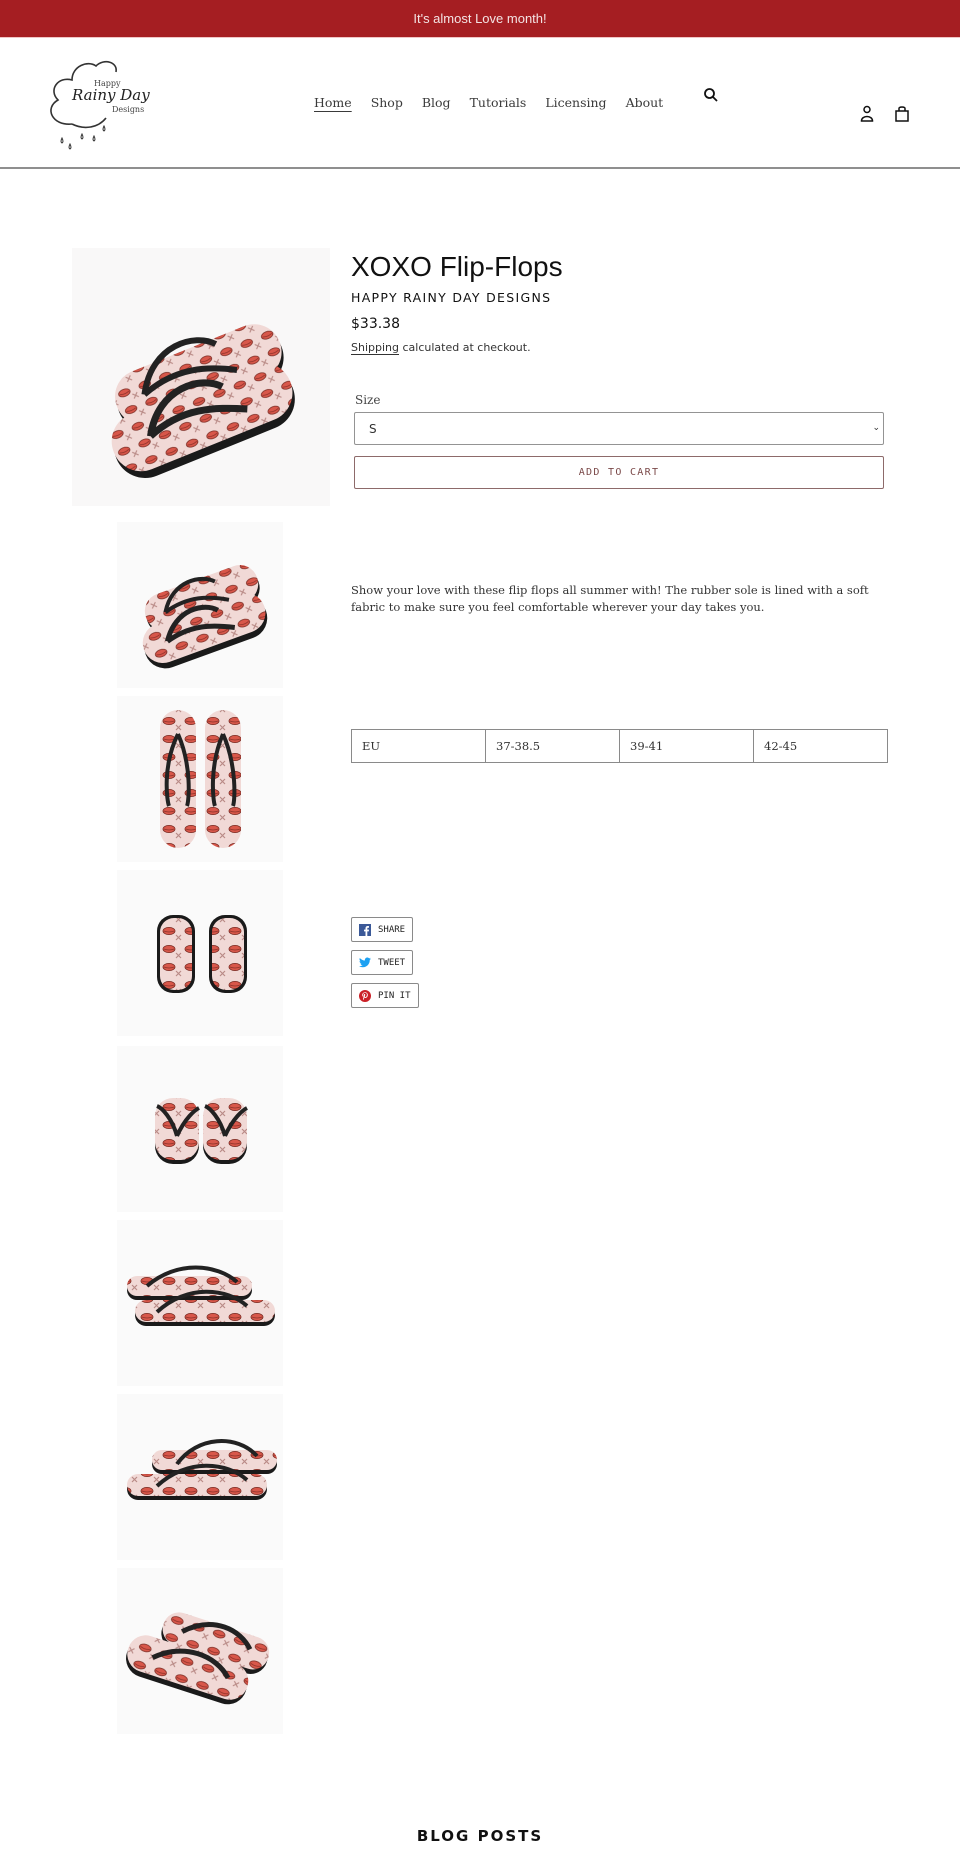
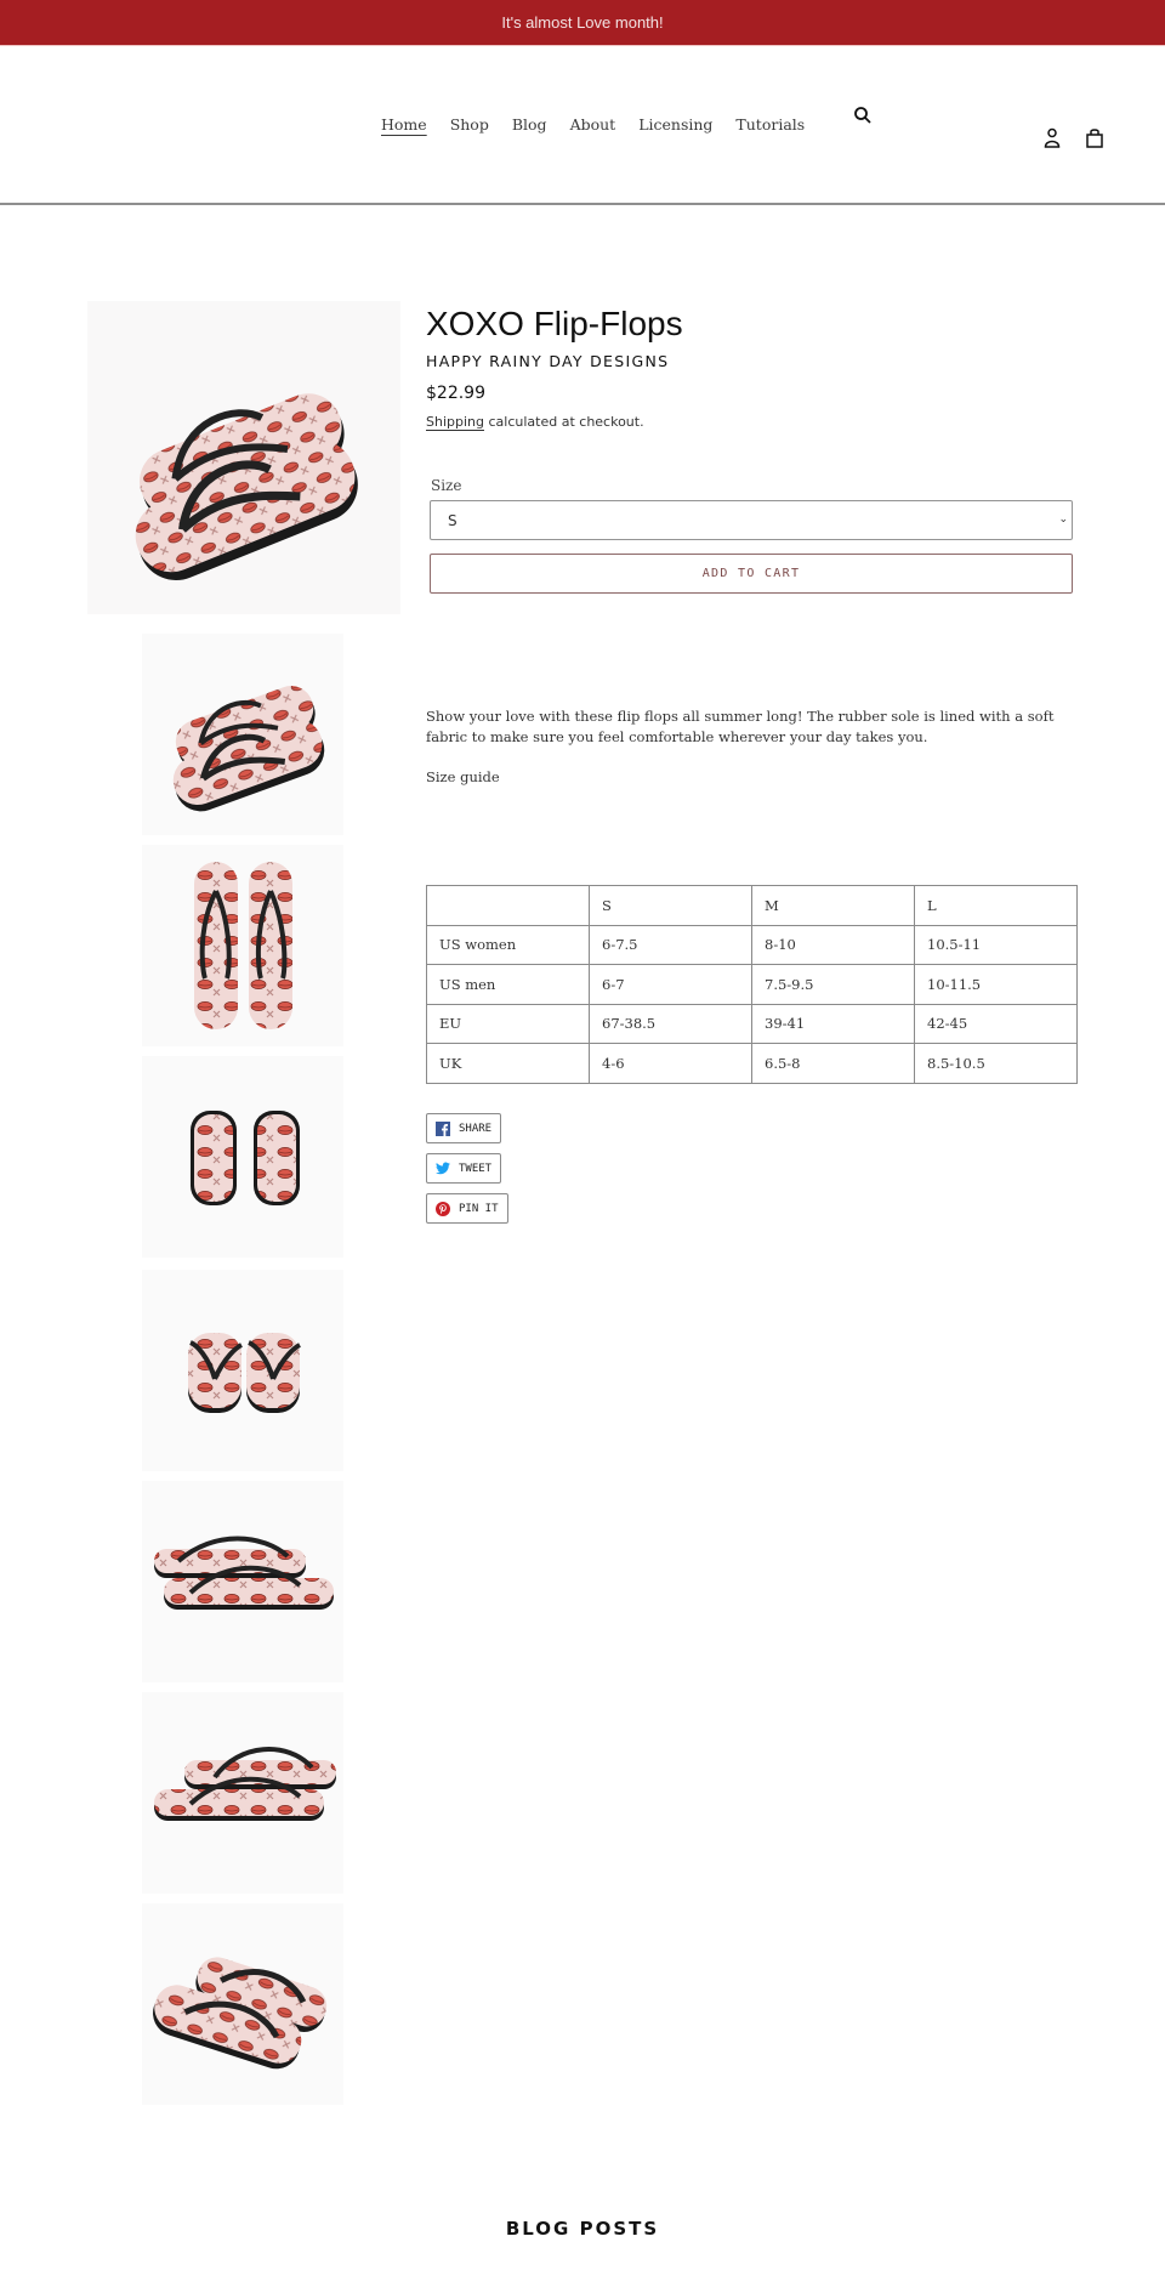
  It's almost Love month!
- Happy
- Rainy Day
- Designs
  Home
  Shop
  Blog
- Tutorials
+ About
  Licensing
- About
+ Tutorials
  XOXO Flip-Flops
  HAPPY RAINY DAY DESIGNS
- $33.38
+ $22.99
  Shipping calculated at checkout.
  Size
  S
  ⌄
  ADD TO CART
- Show your love with these flip flops all summer with! The rubber sole is lined with a soft fabric to make sure you feel comfortable wherever your day takes you.
+ Show your love with these flip flops all summer long! The rubber sole is lined with a soft fabric to make sure you feel comfortable wherever your day takes you.
+ Size guide
+ 	S	M	L
+ US women	6-7.5	8-10	10.5-11
+ US men	6-7	7.5-9.5	10-11.5
- EU	37-38.5	39-41	42-45
+ EU	67-38.5	39-41	42-45
+ UK	4-6	6.5-8	8.5-10.5
  SHARE
  TWEET
  PIN IT
  BLOG POSTS
